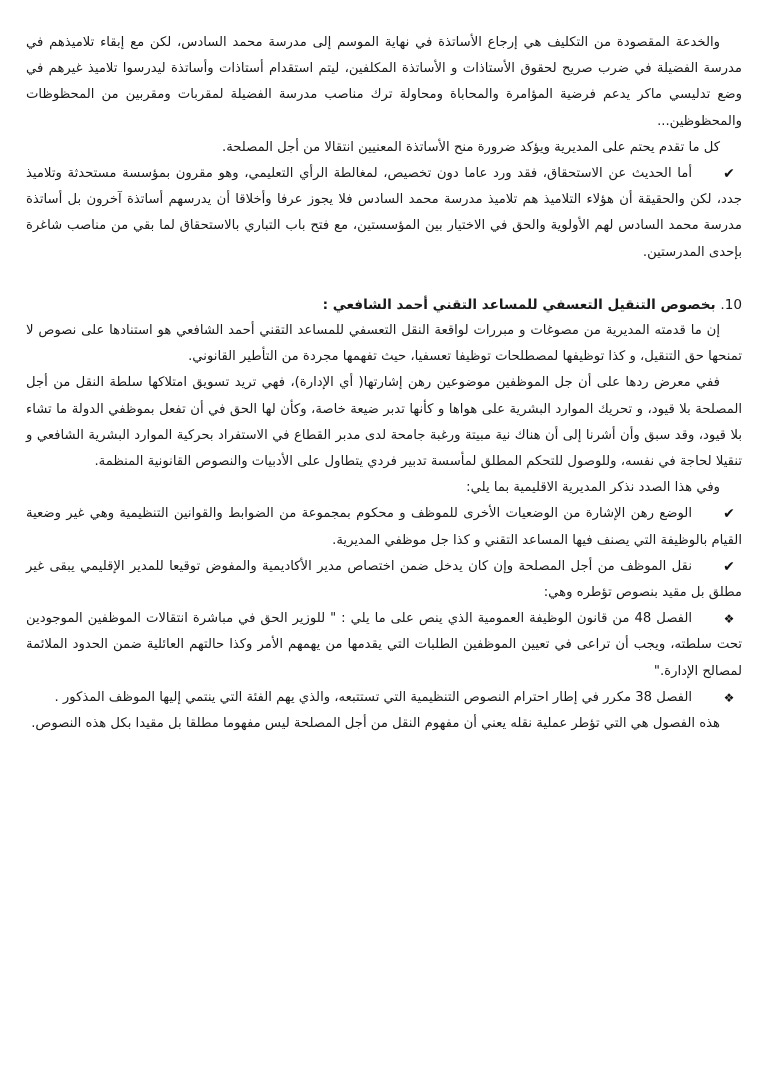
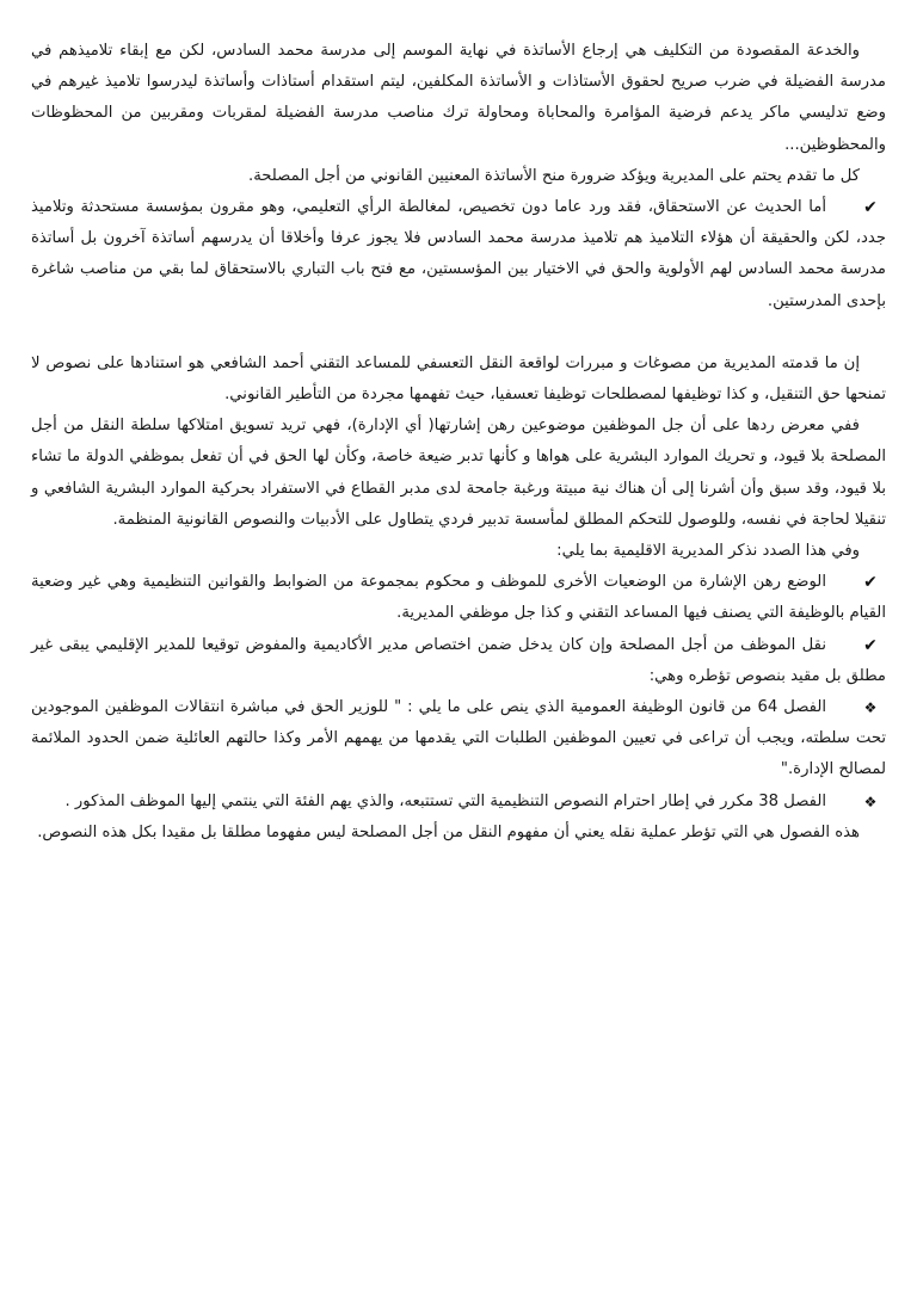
  والخدعة المقصودة من التكليف هي إرجاع الأساتذة في نهاية الموسم إلى مدرسة محمد السادس، لكن مع إبقاء تلاميذهم في مدرسة الفضيلة في ضرب صريح لحقوق الأستاذات و الأساتذة المكلفين، ليتم استقدام أستاذات وأساتذة ليدرسوا تلاميذ غيرهم في وضع تدليسي ماكر يدعم فرضية المؤامرة والمحاباة ومحاولة ترك مناصب مدرسة الفضيلة لمقربات ومقربين من المحظوظات والمحظوظين...
- كل ما تقدم يحتم على المديرية ويؤكد ضرورة منح الأساتذة المعنيين انتقالا من أجل المصلحة.
+ كل ما تقدم يحتم على المديرية ويؤكد ضرورة منح الأساتذة المعنيين القانوني من أجل المصلحة.
  ✔
  أما الحديث عن الاستحقاق، فقد ورد عاما دون تخصيص، لمغالطة الرأي التعليمي، وهو مقرون بمؤسسة مستحدثة وتلاميذ جدد، لكن والحقيقة أن هؤلاء التلاميذ هم تلاميذ مدرسة محمد السادس فلا يجوز عرفا وأخلاقا أن يدرسهم أساتذة آخرون بل أساتذة مدرسة محمد السادس لهم الأولوية والحق في الاختيار بين المؤسستين، مع فتح باب التباري بالاستحقاق لما بقي من مناصب شاغرة بإحدى المدرستين.
- 10. بخصوص التنقيل التعسفي للمساعد التقني أحمد الشافعي :
  إن ما قدمته المديرية من مصوغات و مبررات لواقعة النقل التعسفي للمساعد التقني أحمد الشافعي هو استنادها على نصوص لا تمنحها حق التنقيل، و كذا توظيفها لمصطلحات توظيفا تعسفيا، حيث تفهمها مجردة من التأطير القانوني.
  ففي معرض ردها على أن جل الموظفين موضوعين رهن إشارتها( أي الإدارة)، فهي تريد تسويق امتلاكها سلطة النقل من أجل المصلحة بلا قيود، و تحريك الموارد البشرية على هواها و كأنها تدبر ضيعة خاصة، وكأن لها الحق في أن تفعل بموظفي الدولة ما تشاء بلا قيود، وقد سبق وأن أشرنا إلى أن هناك نية مبيتة ورغبة جامحة لدى مدبر القطاع في الاستفراد بحركية الموارد البشرية الشافعي و تنقيلا لحاجة في نفسه، وللوصول للتحكم المطلق لمأسسة تدبير فردي يتطاول على الأدبيات والنصوص القانونية المنظمة.
  وفي هذا الصدد نذكر المديرية الاقليمية بما يلي:
  ✔
  الوضع رهن الإشارة من الوضعيات الأخرى للموظف و محكوم بمجموعة من الضوابط والقوانين التنظيمية وهي غير وضعية القيام بالوظيفة التي يصنف فيها المساعد التقني و كذا جل موظفي المديرية.
  ✔
  نقل الموظف من أجل المصلحة وإن كان يدخل ضمن اختصاص مدير الأكاديمية والمفوض توقيعا للمدير الإقليمي يبقى غير مطلق بل مقيد بنصوص تؤطره وهي:
  ❖
- الفصل 48 من قانون الوظيفة العمومية الذي ينص على ما يلي : " للوزير الحق في مباشرة انتقالات الموظفين الموجودين تحت سلطته، ويجب أن تراعى في تعيين الموظفين الطلبات التي يقدمها من يهمهم الأمر وكذا حالتهم العائلية ضمن الحدود الملائمة لمصالح الإدارة."
+ الفصل 64 من قانون الوظيفة العمومية الذي ينص على ما يلي : " للوزير الحق في مباشرة انتقالات الموظفين الموجودين تحت سلطته، ويجب أن تراعى في تعيين الموظفين الطلبات التي يقدمها من يهمهم الأمر وكذا حالتهم العائلية ضمن الحدود الملائمة لمصالح الإدارة."
  ❖
  الفصل 38 مكرر في إطار احترام النصوص التنظيمية التي تستتبعه، والذي يهم الفئة التي ينتمي إليها الموظف المذكور .
  هذه الفصول هي التي تؤطر عملية نقله يعني أن مفهوم النقل من أجل المصلحة ليس مفهوما مطلقا بل مقيدا بكل هذه النصوص.
